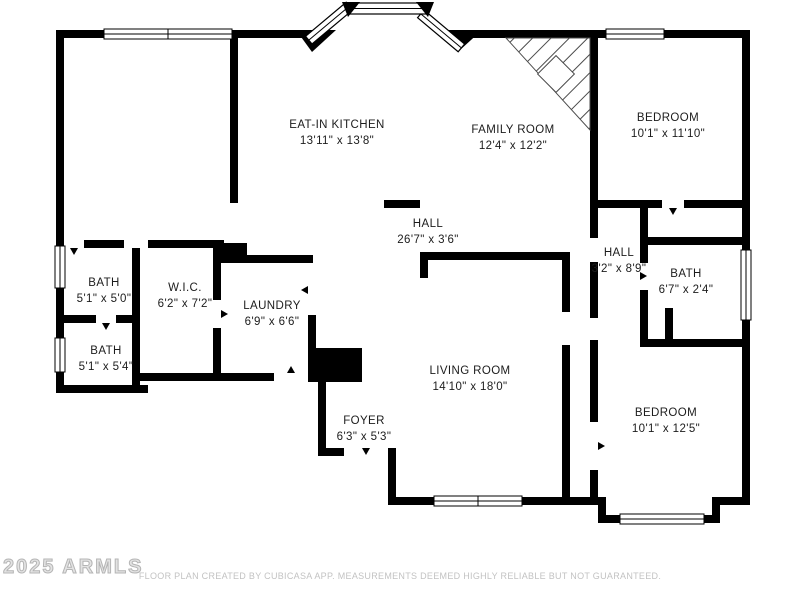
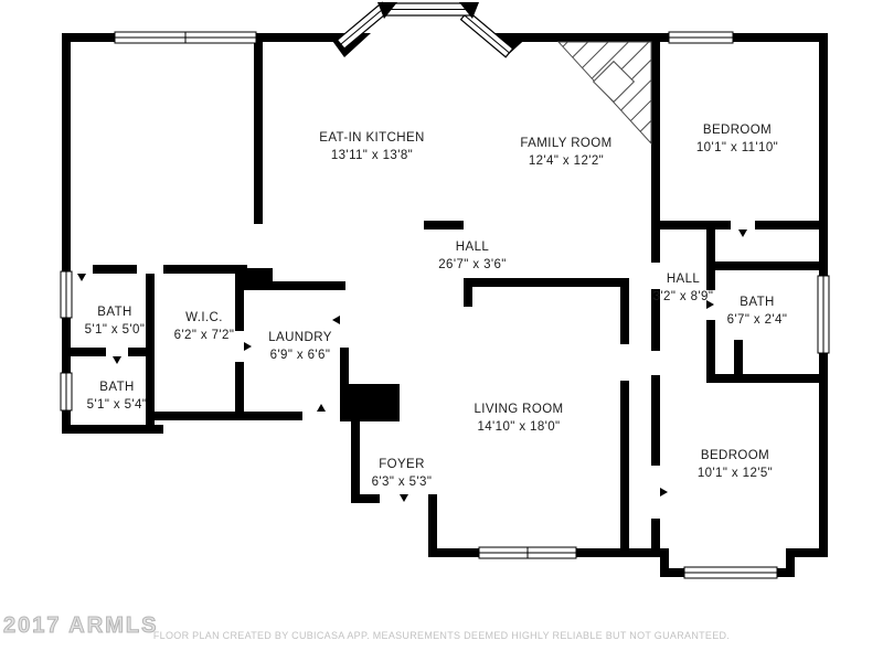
  EAT-IN KITCHEN
  13'11" x 13'8"
  FAMILY ROOM
  12'4" x 12'2"
  BEDROOM
  10'1" x 11'10"
  HALL
  26'7" x 3'6"
  HALL
  3'2" x 8'9"
  BATH
  6'7" x 2'4"
  BATH
  5'1" x 5'0"
  W.I.C.
  6'2" x 7'2"
  LAUNDRY
  6'9" x 6'6"
  BATH
  5'1" x 5'4"
  LIVING ROOM
  14'10" x 18'0"
  FOYER
  6'3" x 5'3"
  BEDROOM
  10'1" x 12'5"
- 2025 ARMLS
+ 2017 ARMLS
  FLOOR PLAN CREATED BY CUBICASA APP. MEASUREMENTS DEEMED HIGHLY RELIABLE BUT NOT GUARANTEED.
